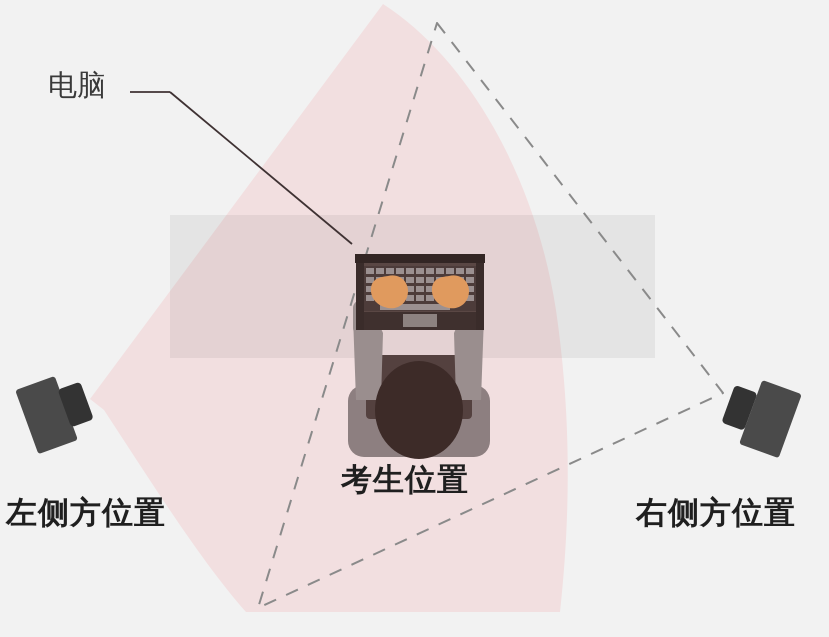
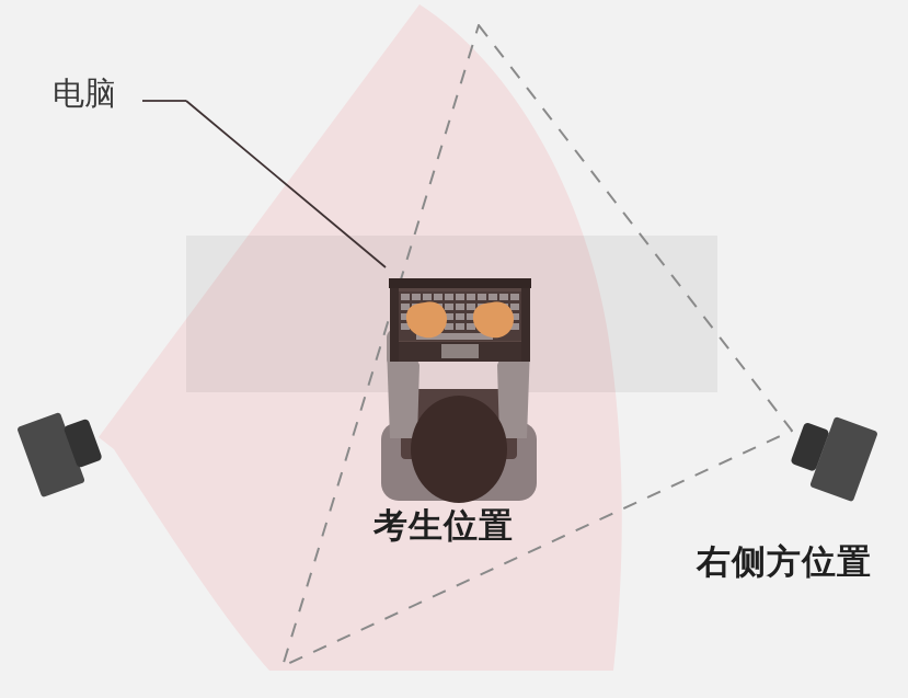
  电脑
  考生位置
- 左侧方位置
  右侧方位置
